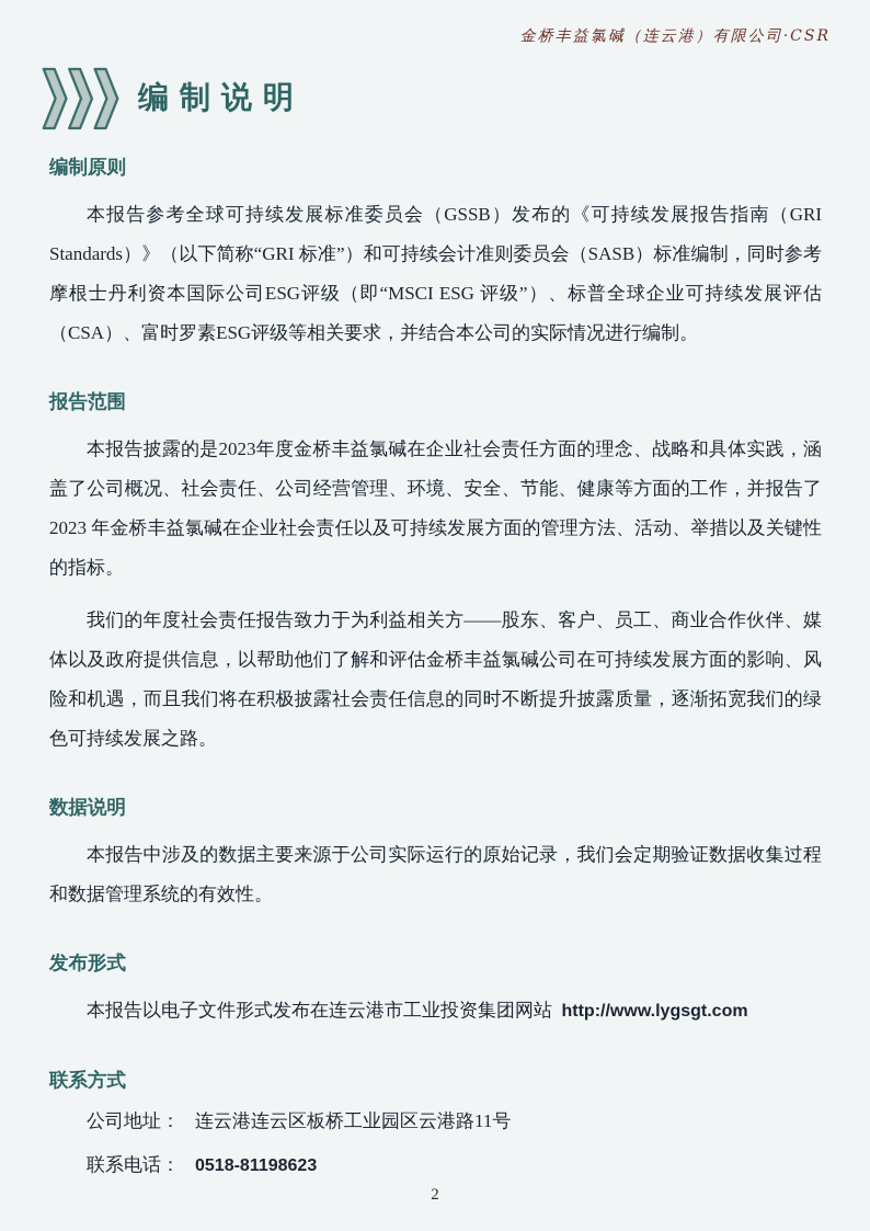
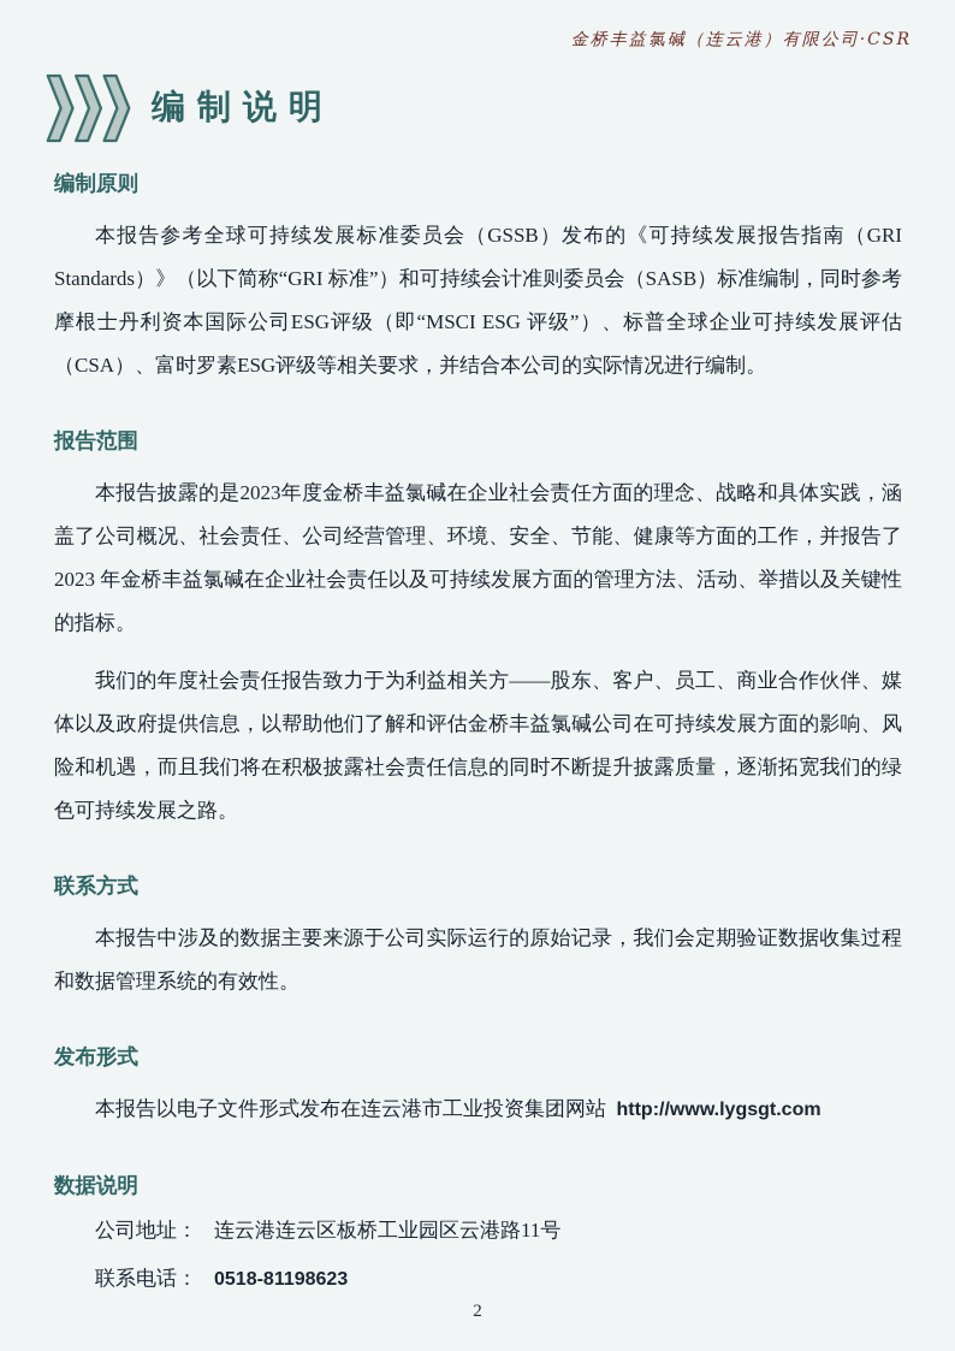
  金桥丰益氯碱（连云港）有限公司·CSR
  编制说明
  编制原则
  本报告参考全球可持续发展标准委员会（GSSB）发布的《可持续发展报告指南（GRI Standards）》（以下简称“GRI 标准”）和可持续会计准则委员会（SASB）标准编制，同时参考摩根士丹利资本国际公司ESG评级（即“MSCI ESG 评级”）、标普全球企业可持续发展评估（CSA）、富时罗素ESG评级等相关要求，并结合本公司的实际情况进行编制。
  报告范围
  本报告披露的是2023年度金桥丰益氯碱在企业社会责任方面的理念、战略和具体实践，涵盖了公司概况、社会责任、公司经营管理、环境、安全、节能、健康等方面的工作，并报告了2023 年金桥丰益氯碱在企业社会责任以及可持续发展方面的管理方法、活动、举措以及关键性的指标。
  我们的年度社会责任报告致力于为利益相关方——股东、客户、员工、商业合作伙伴、媒体以及政府提供信息，以帮助他们了解和评估金桥丰益氯碱公司在可持续发展方面的影响、风险和机遇，而且我们将在积极披露社会责任信息的同时不断提升披露质量，逐渐拓宽我们的绿色可持续发展之路。
- 数据说明
+ 联系方式
  本报告中涉及的数据主要来源于公司实际运行的原始记录，我们会定期验证数据收集过程和数据管理系统的有效性。
  发布形式
  本报告以电子文件形式发布在连云港市工业投资集团网站 http://www.lygsgt.com
- 联系方式
+ 数据说明
  公司地址： 连云港连云区板桥工业园区云港路11号
  联系电话： 0518-81198623
  2
